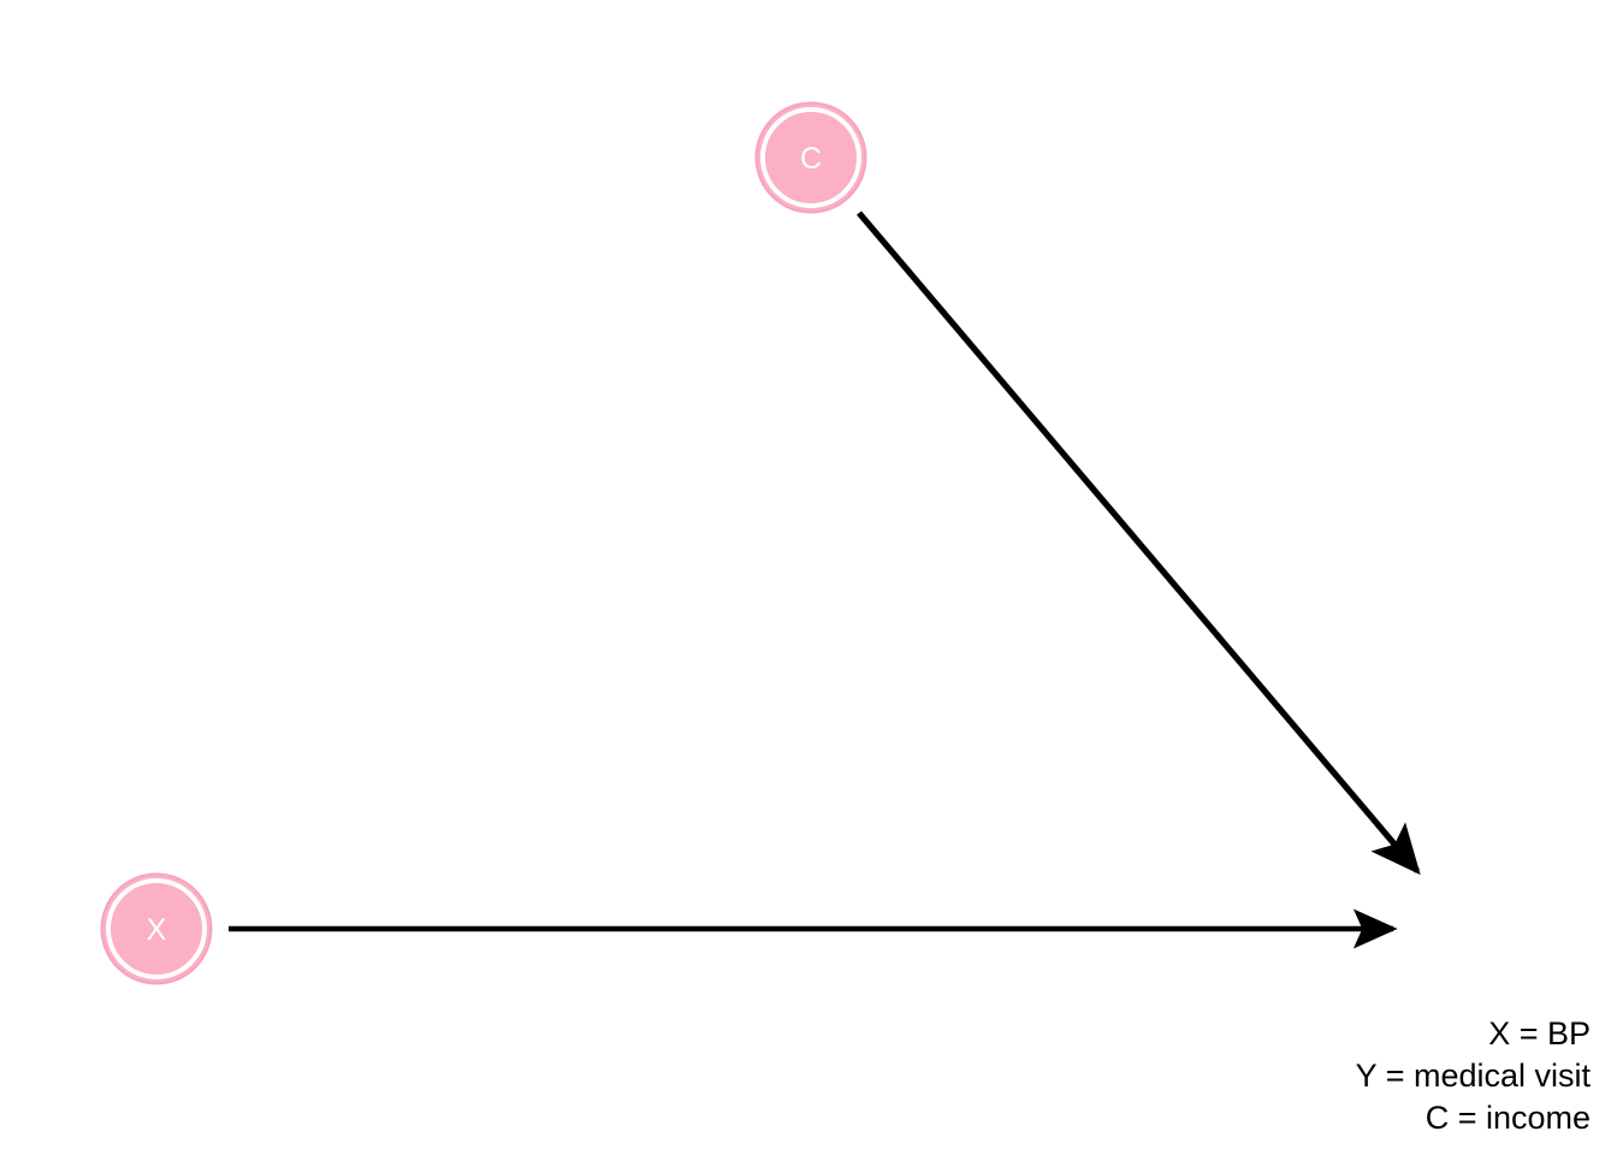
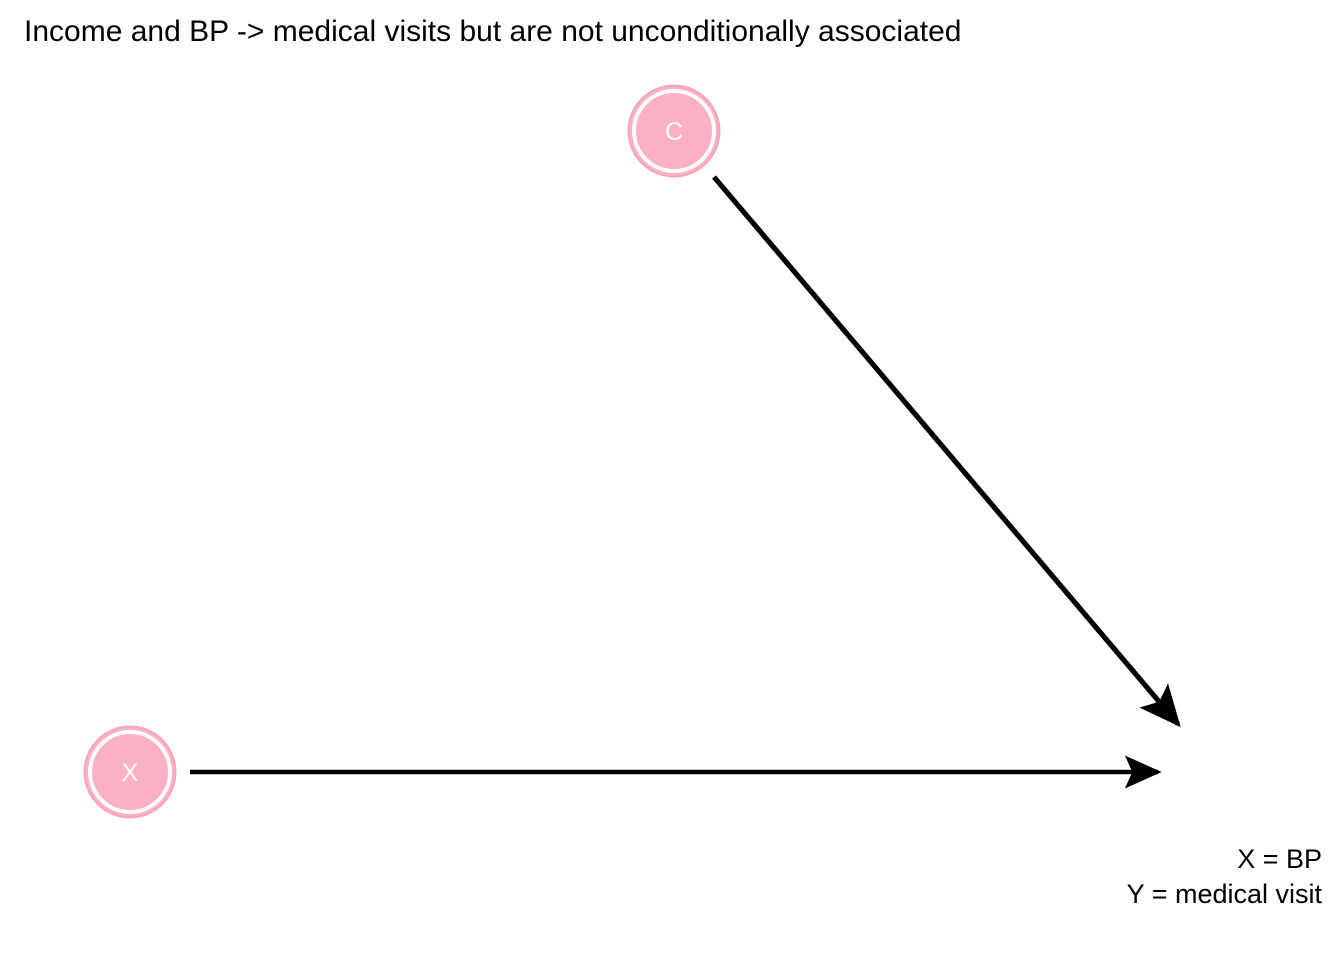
+ Income and BP -> medical visits but are not unconditionally associated
  C
  X
  X = BP
  Y = medical visit
- C = income
